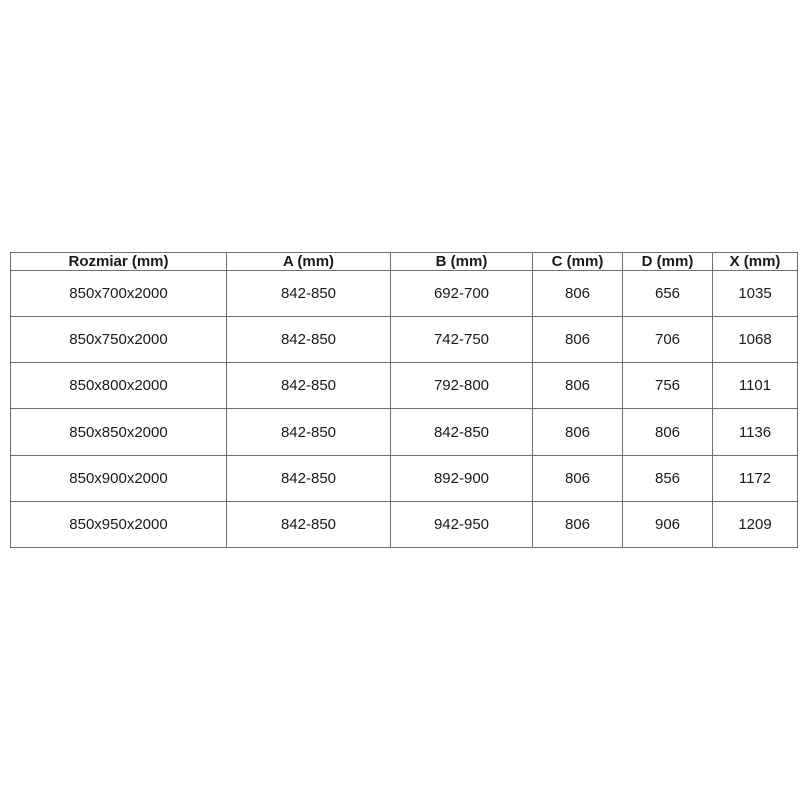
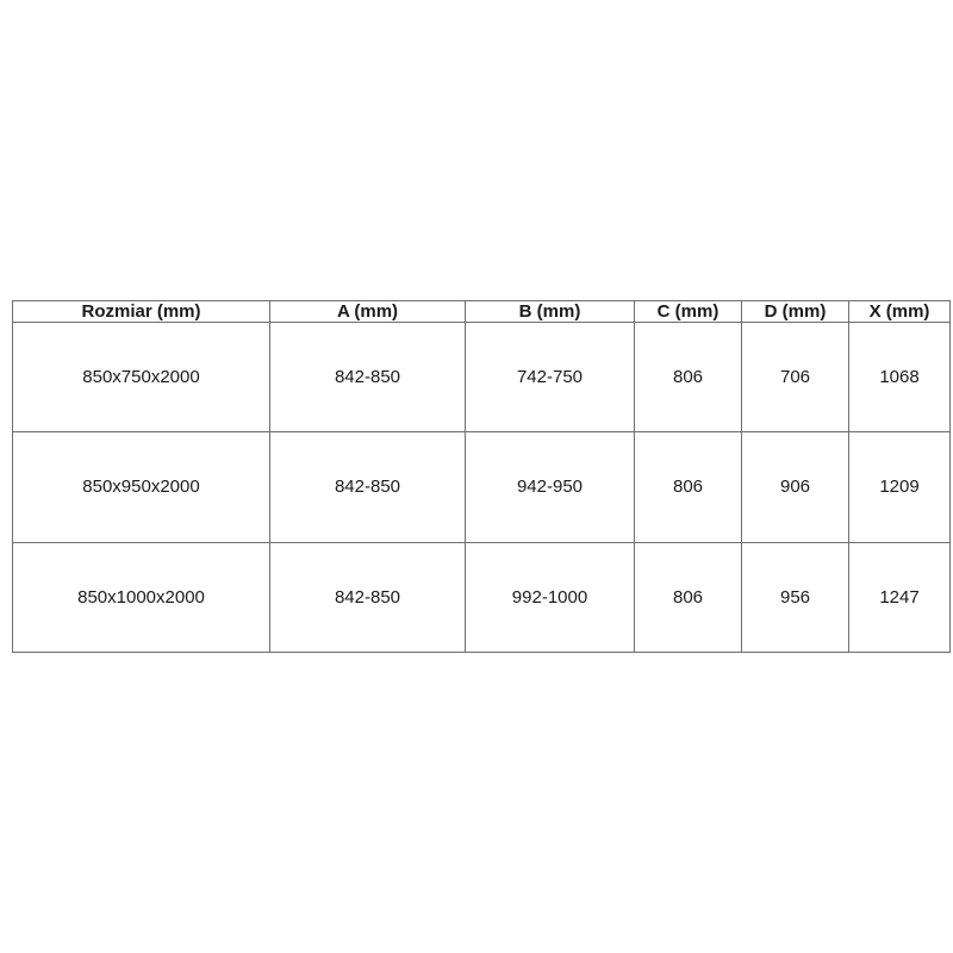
  Rozmiar (mm)	A (mm)	B (mm)	C (mm)	D (mm)	X (mm)
- 850x700x2000	842-850	692-700	806	656	1035
  850x750x2000	842-850	742-750	806	706	1068
- 850x800x2000	842-850	792-800	806	756	1101
- 850x850x2000	842-850	842-850	806	806	1136
- 850x900x2000	842-850	892-900	806	856	1172
  850x950x2000	842-850	942-950	806	906	1209
+ 850x1000x2000	842-850	992-1000	806	956	1247
